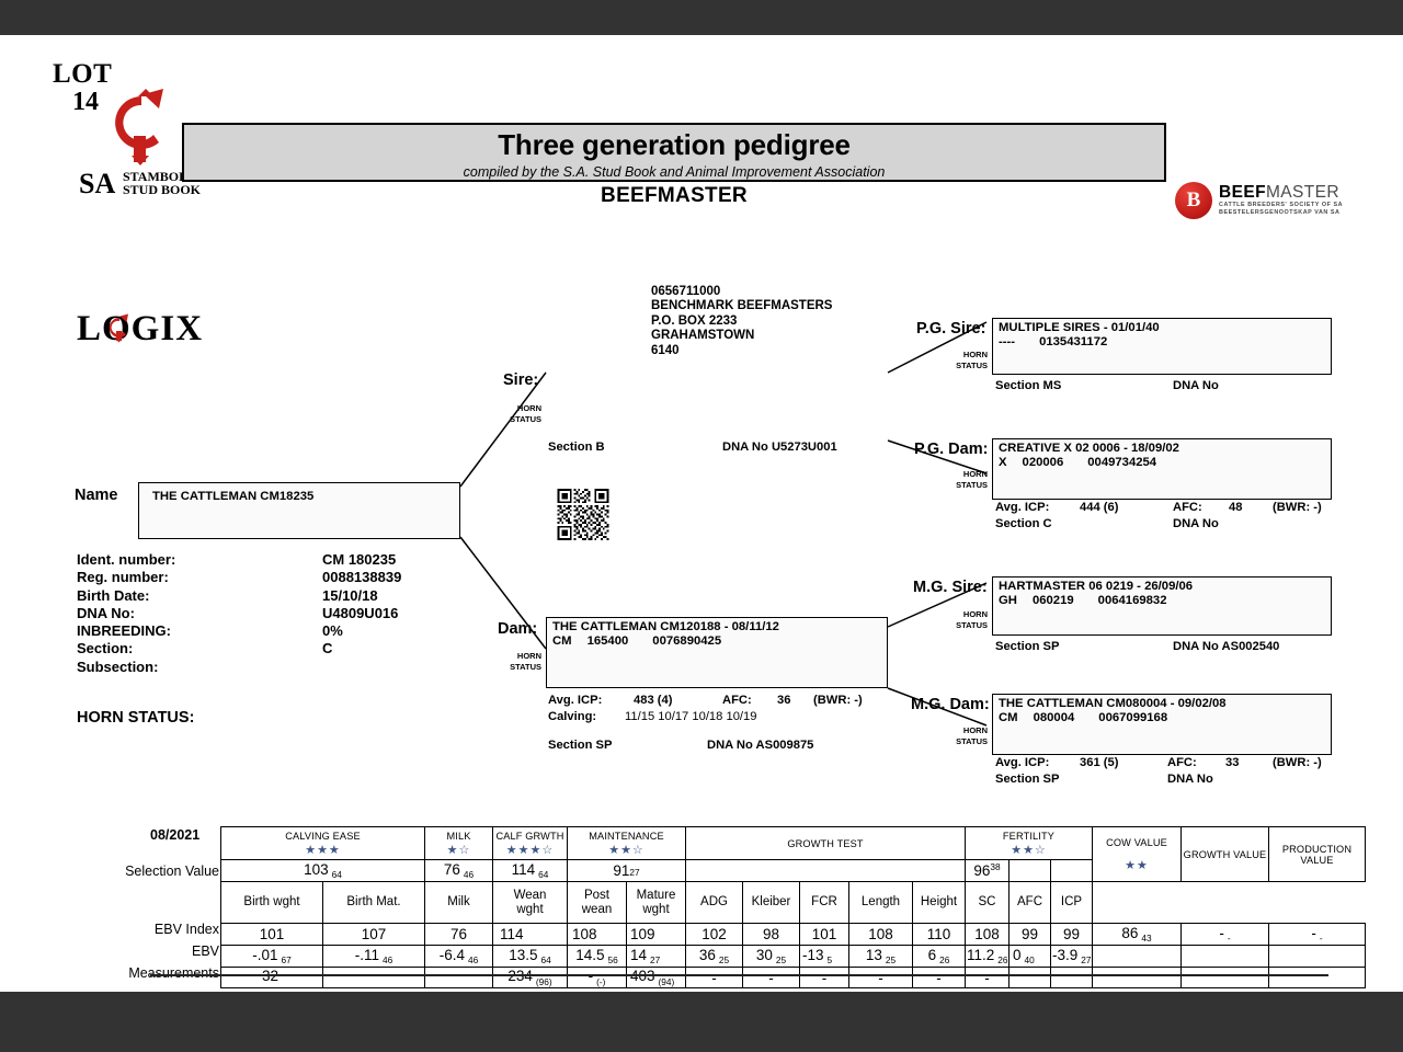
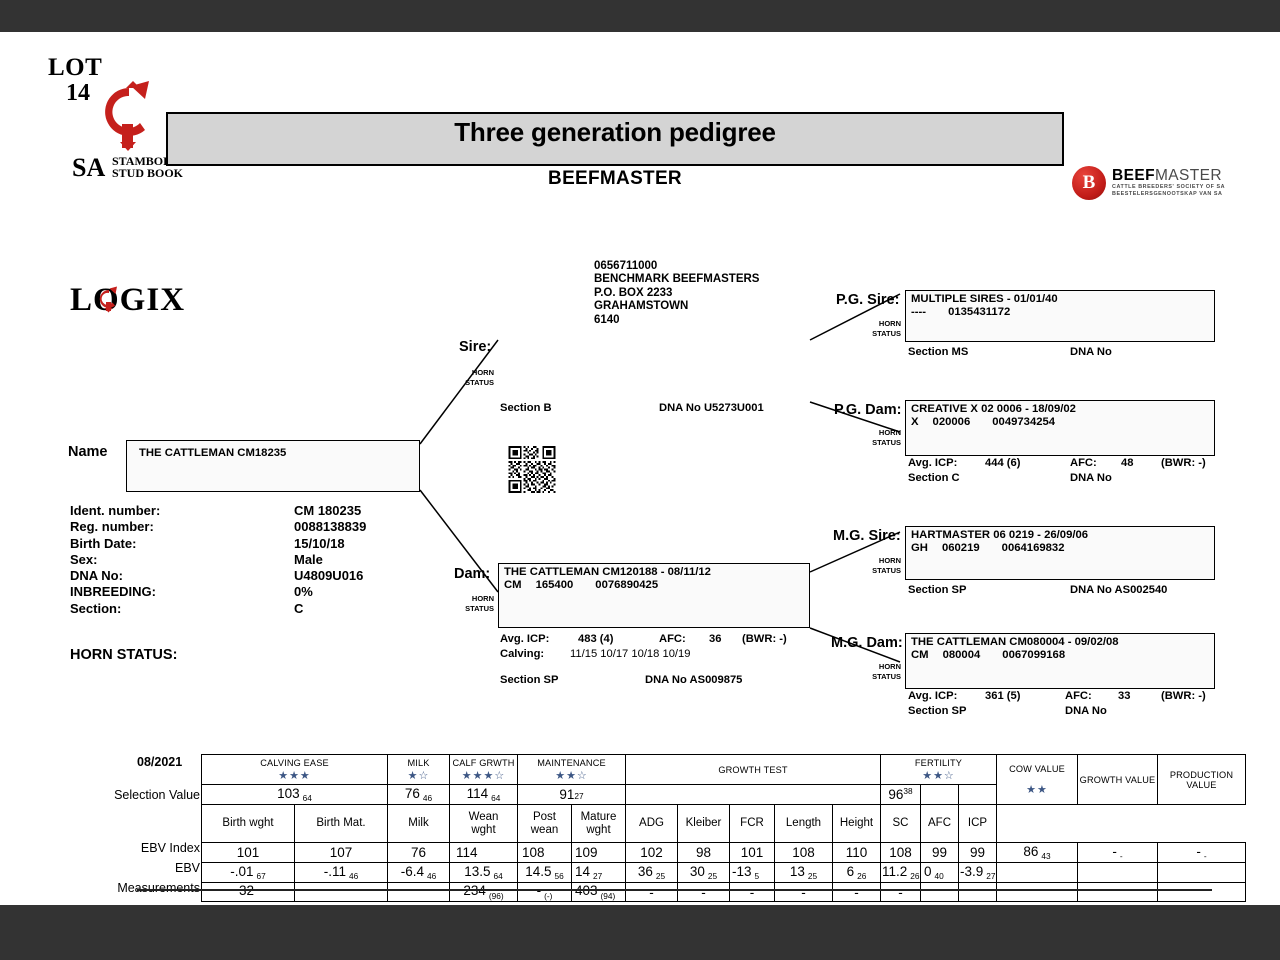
  LOT
  14
  SA
  STAMBO
  STUD BOOK
  Three generation pedigree
- compiled by the S.A. Stud Book and Animal Improvement Association
  BEEFMASTER
  B
  BEEFMASTER
  LOGIX
  0656711000
  BENCHMARK BEEFMASTERS
  P.O. BOX 2233
  GRAHAMSTOWN
  6140
  Name
  THE CATTLEMAN CM18235
  Ident. number:
  CM 180235
  Reg. number:
  0088138839
  Birth Date:
  15/10/18
+ Sex:
+ Male
  DNA No:
  U4809U016
  INBREEDING:
  0%
  Section:
  C
- Subsection:
  HORN STATUS:
  Sire:
  HORN
  STATUS
  Section B
  DNA No U5273U001
  P.G. Sire:
  HORN
  STATUS
  MULTIPLE SIRES - 01/01/40
  ---- 0135431172
  Section MS
  DNA No
  P.G. Dam:
  HORN
  STATUS
  CREATIVE X 02 0006 - 18/09/02
  X 020006 0049734254
  Avg. ICP:
  444 (6)
  AFC:
  48
  (BWR: -)
  Section C
  DNA No
  Dam:
  HORN
  STATUS
  THE CATTLEMAN CM120188 - 08/11/12
  CM 165400 0076890425
  Avg. ICP:
  483 (4)
  AFC:
  36
  (BWR: -)
  Calving:
  11/15 10/17 10/18 10/19
  Section SP
  DNA No AS009875
  M.G. Sire:
  HORN
  STATUS
  HARTMASTER 06 0219 - 26/09/06
  GH 060219 0064169832
  Section SP
  DNA No AS002540
  M.G. Dam:
  HORN
  STATUS
  THE CATTLEMAN CM080004 - 09/02/08
  CM 080004 0067099168
  Avg. ICP:
  361 (5)
  AFC:
  33
  (BWR: -)
  Section SP
  DNA No
  08/2021
  Selection Value
  EBV Index
  EBV
  Measurements
  CALVING EASE ★★★	MILK ★☆	CALF GRWTH ★★★☆	MAINTENANCE ★★☆	GROWTH TEST	FERTILITY ★★☆	COW VALUE ★★	GROWTH VALUE	PRODUCTION VALUE
  103 64	76 46	114 64	9127		9638
  Birth wght	Birth Mat.	Milk	Weanwght	Postwean	Maturewght	ADG	Kleiber	FCR	Length	Height	SC	AFC	ICP
  101	107	76	114	108	109	102	98	101	108	110	108	99	99	86 43	- -	- -
  -.01 67	-.11 46	-6.4 46	13.5 64	14.5 56	14 27	36 25	30 25	-13 5	13 25	6 26	11.2 26	0 40	-3.9 27
  32			234 (96)	- (-)	403 (94)	-	-	-	-	-	-
